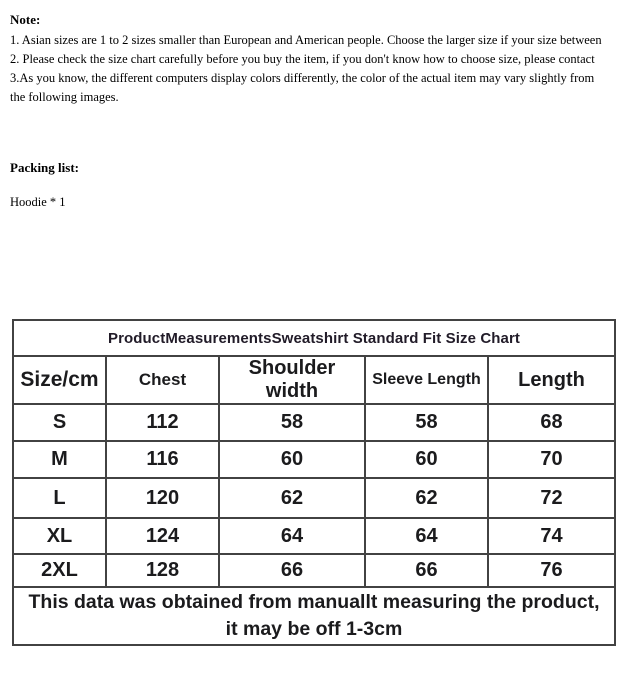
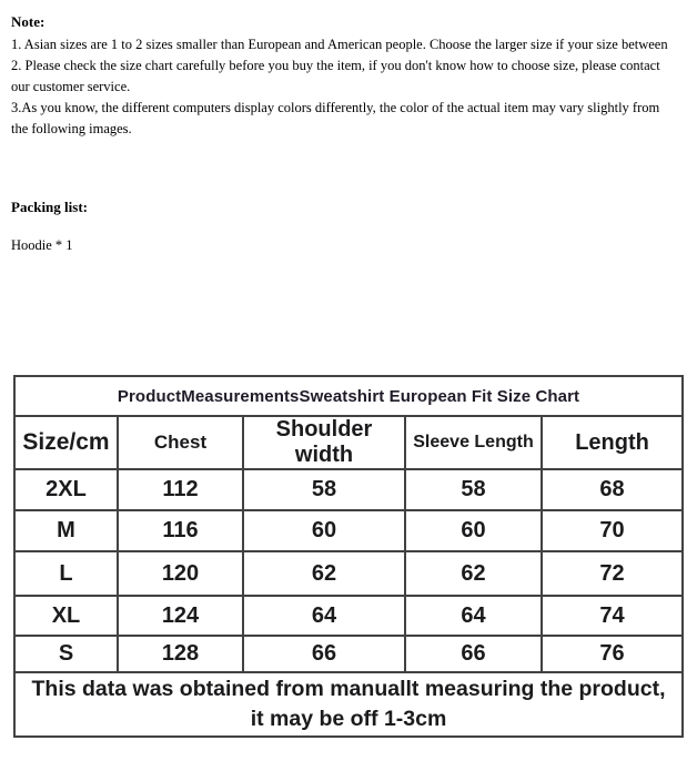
  Note:
  1. Asian sizes are 1 to 2 sizes smaller than European and American people. Choose the larger size if your size between
  2. Please check the size chart carefully before you buy the item, if you don't know how to choose size, please contact
+ our customer service.
  3.As you know, the different computers display colors differently, the color of the actual item may vary slightly from
  the following images.
  Packing list:
  Hoodie * 1
- ProductMeasurementsSweatshirt Standard Fit Size Chart
+ ProductMeasurementsSweatshirt European Fit Size Chart
  Size/cm	Chest	Shoulder width	Sleeve Length	Length
- S	112	58	58	68
+ 2XL	112	58	58	68
  M	116	60	60	70
  L	120	62	62	72
  XL	124	64	64	74
- 2XL	128	66	66	76
+ S	128	66	66	76
  This data was obtained from manuallt measuring the product, it may be off 1-3cm
